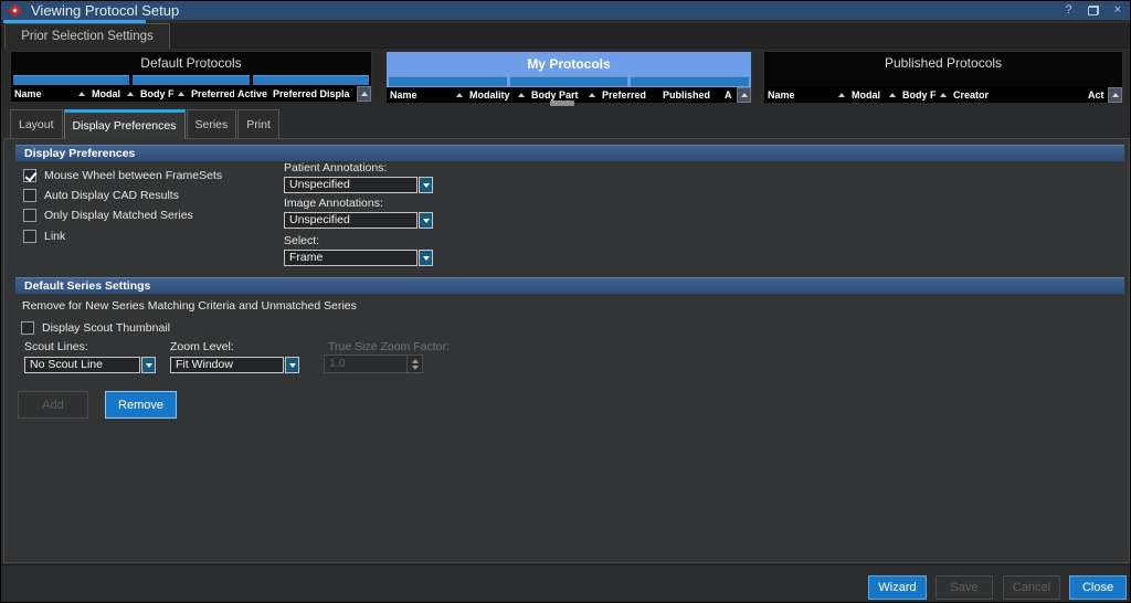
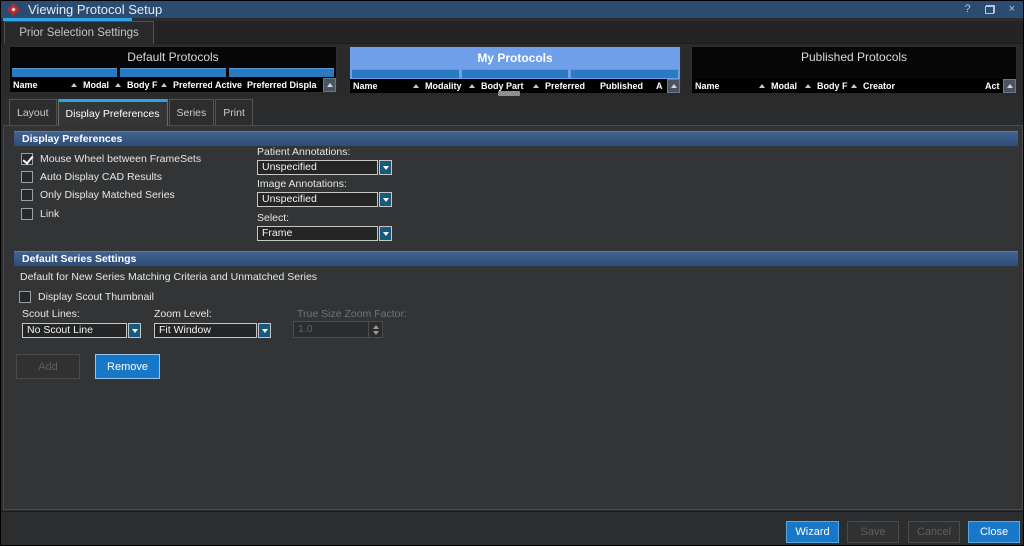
  Viewing Protocol Setup
  ?
  ×
  Prior Selection Settings
  Default Protocols
  Name
  Modal
  Body F
  Preferred
  Active
  Preferred Displa
  My Protocols
  Name
  Modality
  Body Part
  Preferred
  Published
  A
  Published Protocols
  Name
  Modal
  Body F
  Creator
  Act
  Layout
  Display Preferences
  Series
  Print
  Display Preferences
  Mouse Wheel between FrameSets
  Auto Display CAD Results
  Only Display Matched Series
  Link
  Patient Annotations:
  Unspecified
  Image Annotations:
  Unspecified
  Select:
  Frame
  Default Series Settings
- Remove for New Series Matching Criteria and Unmatched Series
+ Default for New Series Matching Criteria and Unmatched Series
  Display Scout Thumbnail
  Scout Lines:
  Zoom Level:
  True Size Zoom Factor:
  No Scout Line
  Fit Window
  1.0
  Add
  Remove
  Wizard
  Save
  Cancel
  Close
